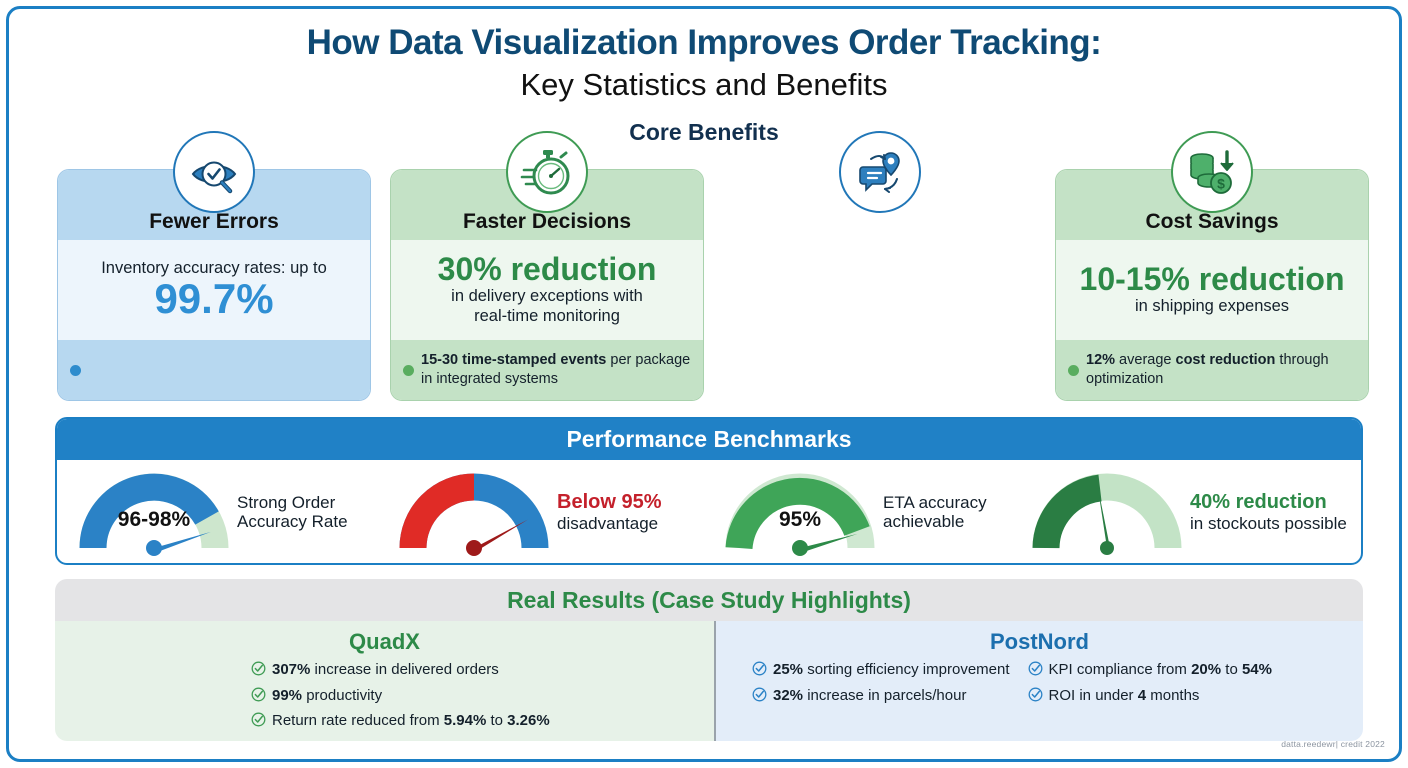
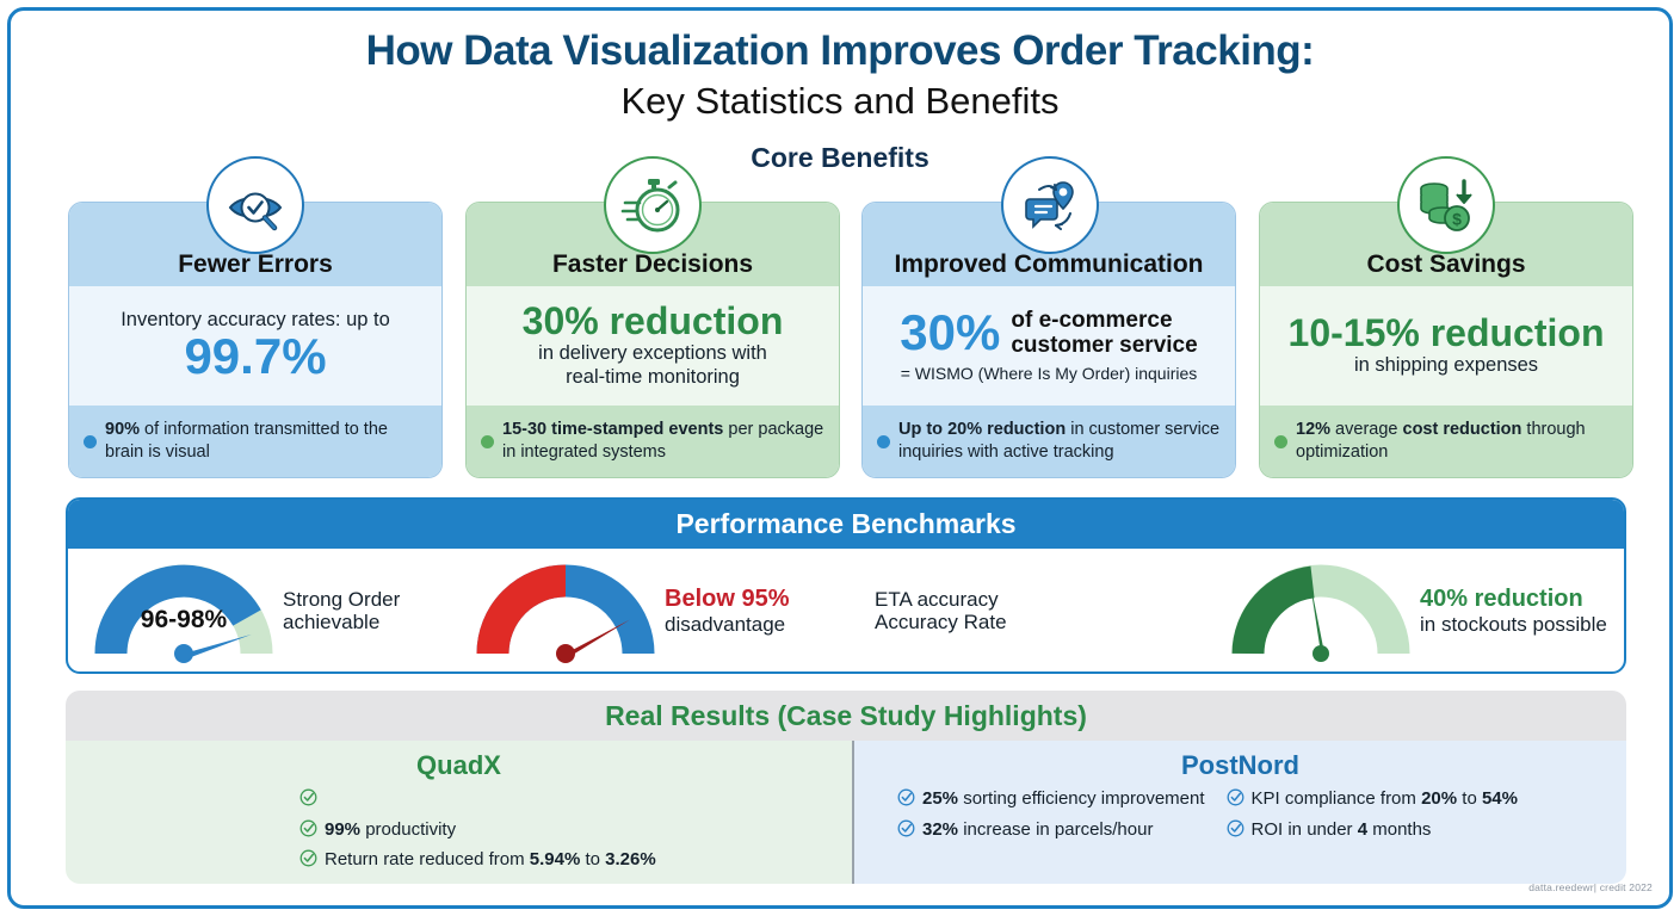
  How Data Visualization Improves Order Tracking:
  Key Statistics and Benefits
  Core Benefits
  Fewer Errors
  Inventory accuracy rates: up to
  99.7%
+ 90% of information transmitted to the brain is visual
  Faster Decisions
  30% reduction
  in delivery exceptions with
  real-time monitoring
  15-30 time-stamped events per package in integrated systems
+ Improved Communication
+ 30%
+ of e-commerce
+ customer service
+ = WISMO (Where Is My Order) inquiries
+ Up to 20% reduction in customer service inquiries with active tracking
  $
  Cost Savings
  10-15% reduction
  in shipping expenses
  12% average cost reduction through optimization
  Performance Benchmarks
  96-98%
  Strong Order
- Accuracy Rate
+ achievable
  Below 95%
  disadvantage
- 95%
  ETA accuracy
- achievable
+ Accuracy Rate
  40% reduction
  in stockouts possible
  Real Results (Case Study Highlights)
  QuadX
- 307% increase in delivered orders
  99% productivity
  Return rate reduced from 5.94% to 3.26%
  PostNord
  25% sorting efficiency improvement
  32% increase in parcels/hour
  KPI compliance from 20% to 54%
  ROI in under 4 months
  datta.reedewr| credit 2022
